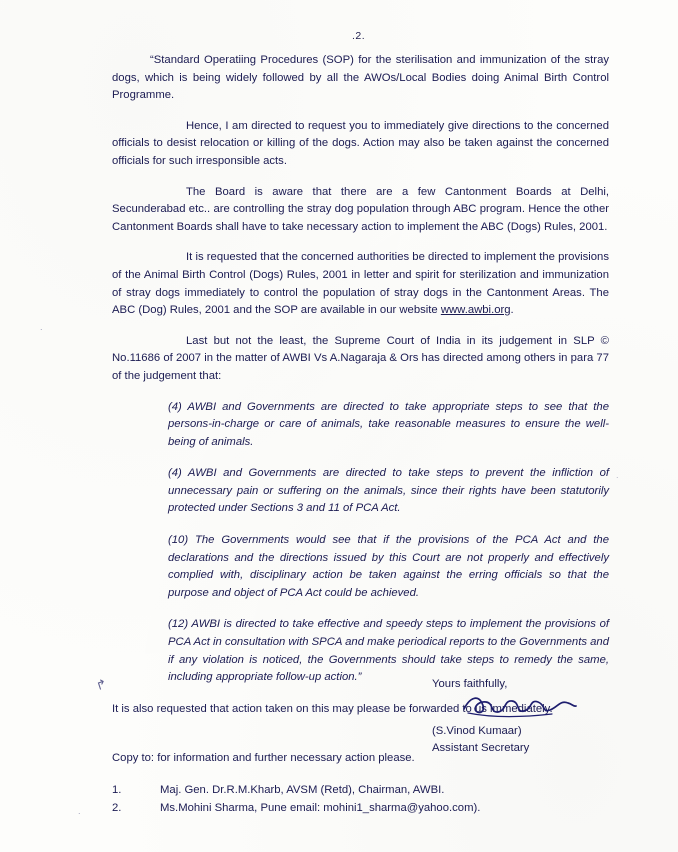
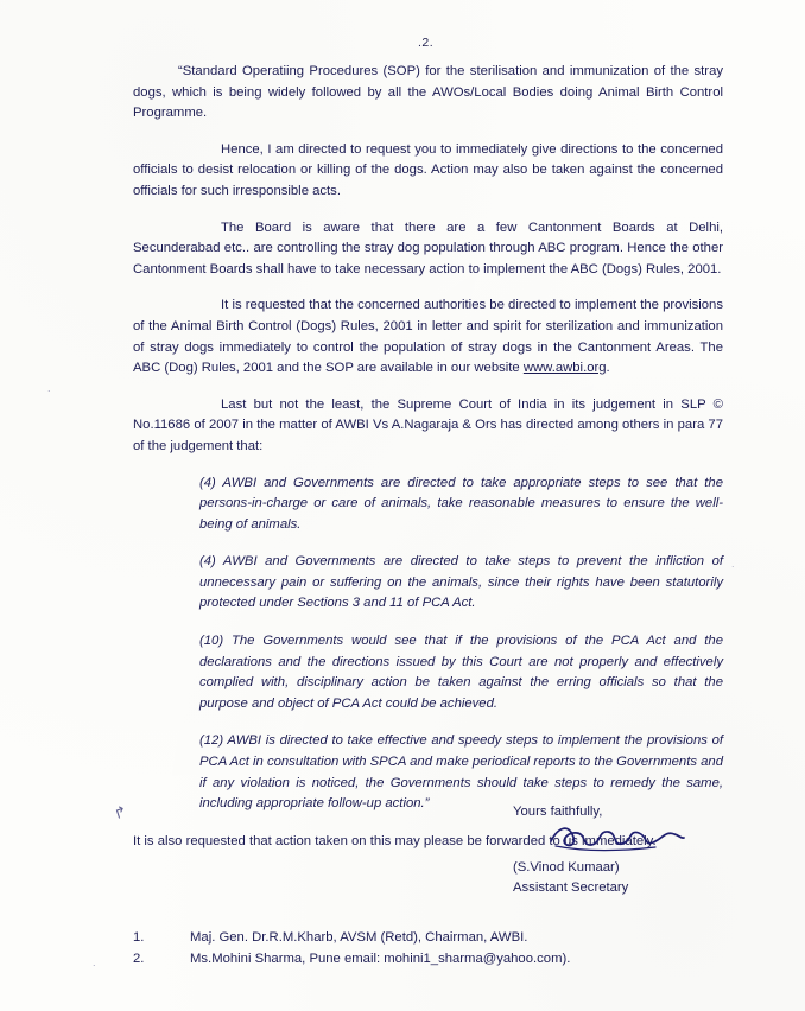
  .2.
  “Standard Operatiing Procedures (SOP) for the sterilisation and immunization of the stray dogs, which is being widely followed by all the AWOs/Local Bodies doing Animal Birth Control Programme.
  Hence, I am directed to request you to immediately give directions to the concerned officials to desist relocation or killing of the dogs. Action may also be taken against the concerned officials for such irresponsible acts.
  The Board is aware that there are a few Cantonment Boards at Delhi, Secunderabad etc.. are controlling the stray dog population through ABC program. Hence the other Cantonment Boards shall have to take necessary action to implement the ABC (Dogs) Rules, 2001.
  It is requested that the concerned authorities be directed to implement the provisions of the Animal Birth Control (Dogs) Rules, 2001 in letter and spirit for sterilization and immunization of stray dogs immediately to control the population of stray dogs in the Cantonment Areas. The ABC (Dog) Rules, 2001 and the SOP are available in our website www.awbi.org.
  Last but not the least, the Supreme Court of India in its judgement in SLP © No.11686 of 2007 in the matter of AWBI Vs A.Nagaraja & Ors has directed among others in para 77 of the judgement that:
  (4) AWBI and Governments are directed to take appropriate steps to see that the persons-in-charge or care of animals, take reasonable measures to ensure the well-being of animals.
  (4) AWBI and Governments are directed to take steps to prevent the infliction of unnecessary pain or suffering on the animals, since their rights have been statutorily protected under Sections 3 and 11 of PCA Act.
  (10) The Governments would see that if the provisions of the PCA Act and the declarations and the directions issued by this Court are not properly and effectively complied with, disciplinary action be taken against the erring officials so that the purpose and object of PCA Act could be achieved.
  (12) AWBI is directed to take effective and speedy steps to implement the provisions of PCA Act in consultation with SPCA and make periodical reports to the Governments and if any violation is noticed, the Governments should take steps to remedy the same, including appropriate follow-up action.”
  It is also requested that action taken on this may please be forwardedo u immediately
  Yours faithfully,
  (S.Vinod Kumaar)
  Assistant Secretary
- Copy to: for information and further necessary action please.
  1.
  Maj. Gen. Dr.R.M.Kharb, AVSM (Retd), Chairman, AWBI.
  2.
  Ms.Mohini Sharma, Pune email: mohini1_sharma@yahoo.com).
  .
  .
  .
